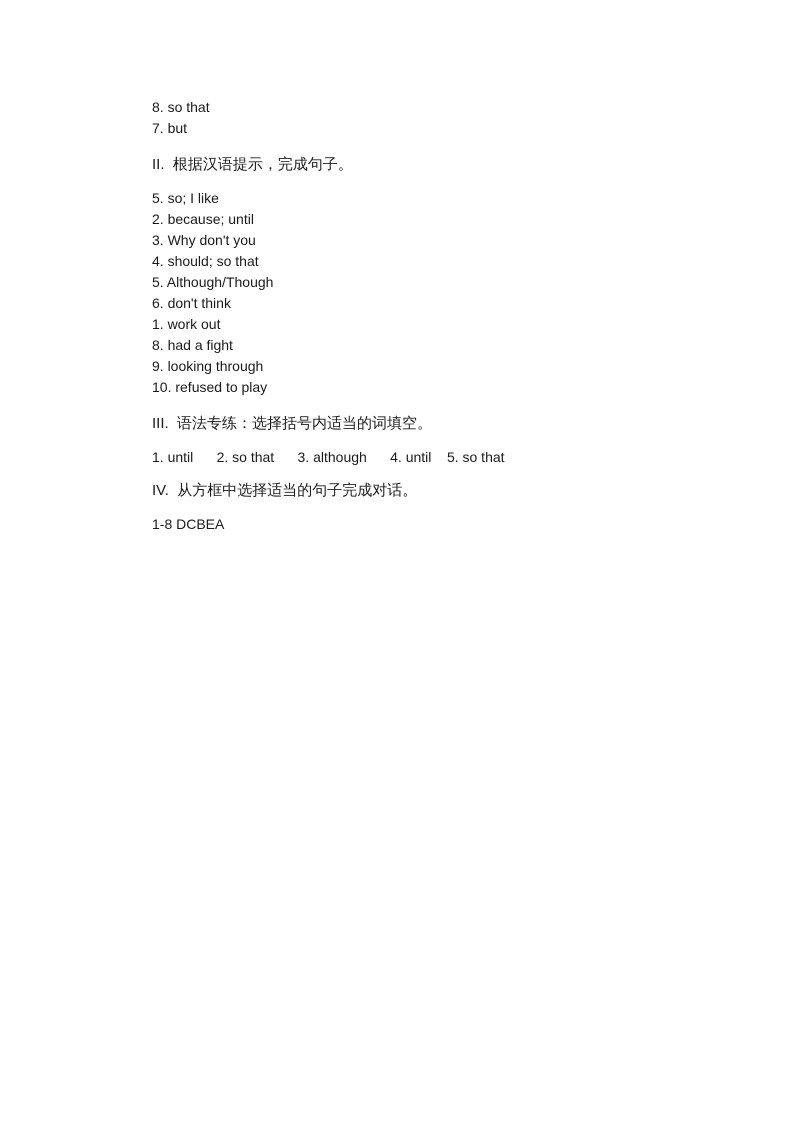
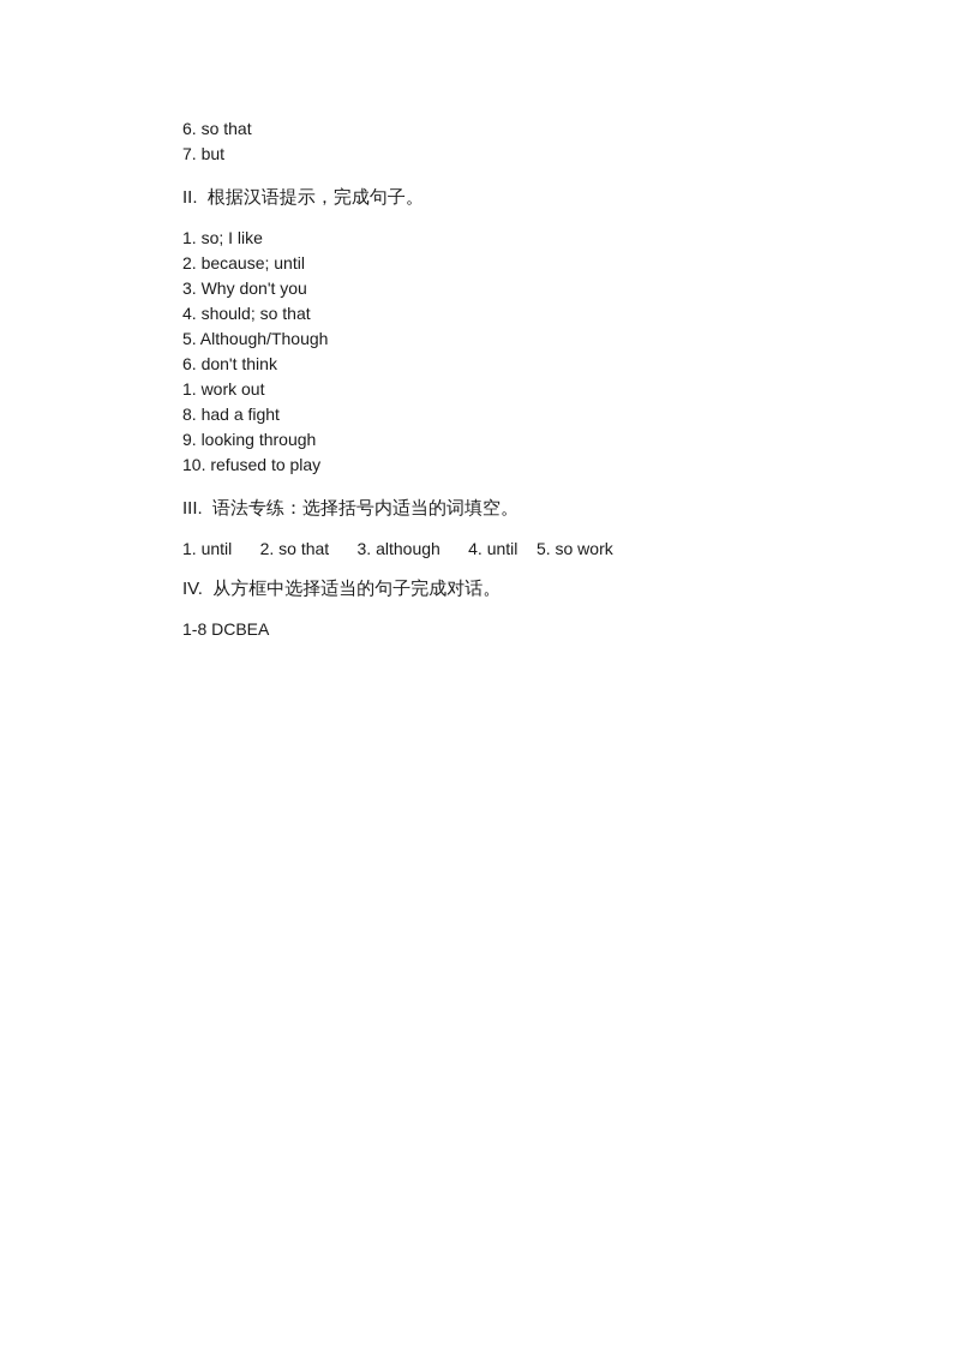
- 8. so that
+ 6. so that
  7. but
  II. 根据汉语提示，完成句子。
- 5. so; I like
+ 1. so; I like
  2. because; until
  3. Why don't you
  4. should; so that
  5. Although/Though
  6. don't think
  1. work out
  8. had a fight
  9. looking through
  10. refused to play
  III. 语法专练：选择括号内适当的词填空。
- 1. until 2. so that 3. although 4. until 5. so that
+ 1. until 2. so that 3. although 4. until 5. so work
  IV. 从方框中选择适当的句子完成对话。
  1-8 DCBEA
